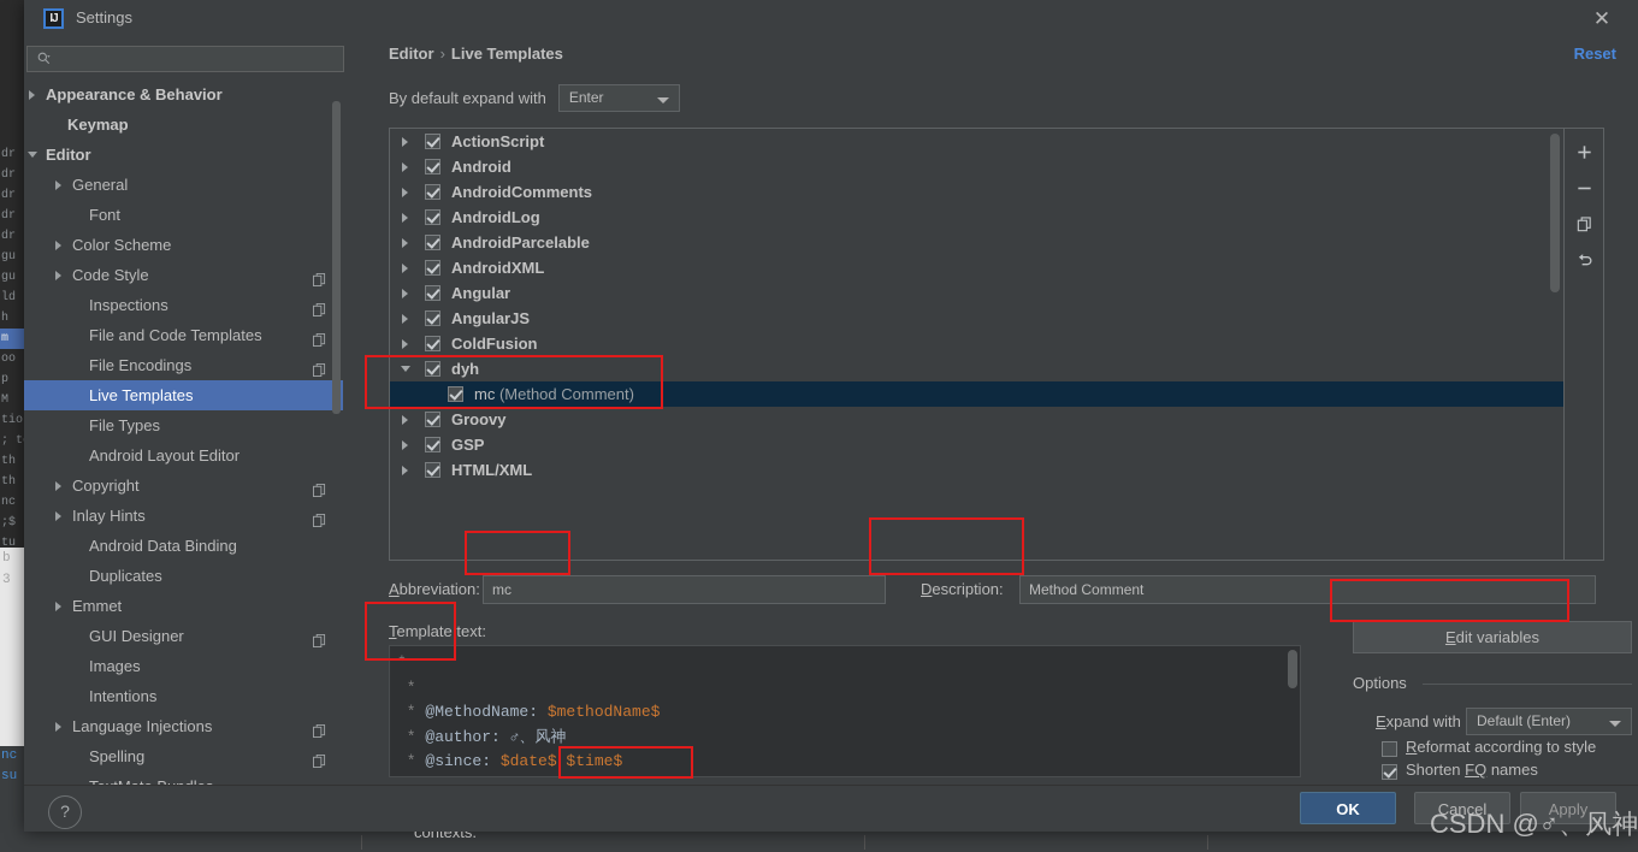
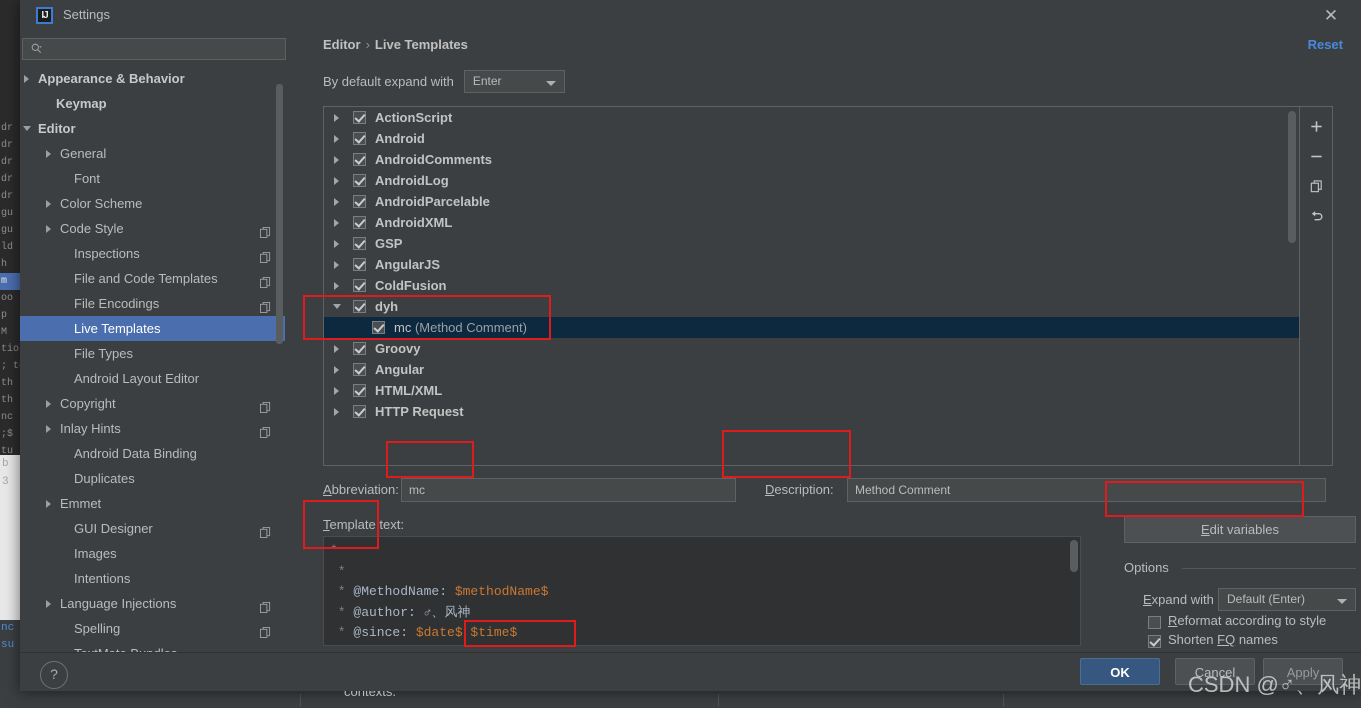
  dr
  dr
  dr
  dr
  dr
  gu
  gu
  ld
  h
  m
  oo
  p
  M
  tio
  th
  th
  nc
  ;$
  tu
  b
  3
  nc
  su
  IJ
  Settings
  ✕
  Appearance & Behavior
  Keymap
  Editor
  General
  Font
  Color Scheme
  Code Style
  Inspections
  File and Code Templates
  File Encodings
  Live Templates
  File Types
  Android Layout Editor
  Copyright
  Inlay Hints
  Android Data Binding
  Duplicates
  Emmet
  GUI Designer
  Images
  Intentions
  Language Injections
  Spelling
  Editor › Live Templates
  Reset
  By default expand with
  Enter
  ActionScript
  Android
  AndroidComments
  AndroidLog
  AndroidParcelable
  AndroidXML
- Angular
+ GSP
  AngularJS
  ColdFusion
  dyh
  mc (Method Comment)
  Groovy
- GSP
+ Angular
  HTML/XML
+ HTTP Request
  Abbreviation:
  mc
  Description:
  Method Comment
  Template text:
  *
  *
  * @MethodName: $methodName$
  * @author: ♂、风神
  * @since: $date$ $time$
  Edit variables
  Options
  Expand with
  Default (Enter)
  Reformat according to style
  Shorten FQ names
  ?
  OK
  Cancel
  Apply
  CSDN @♂、风神
